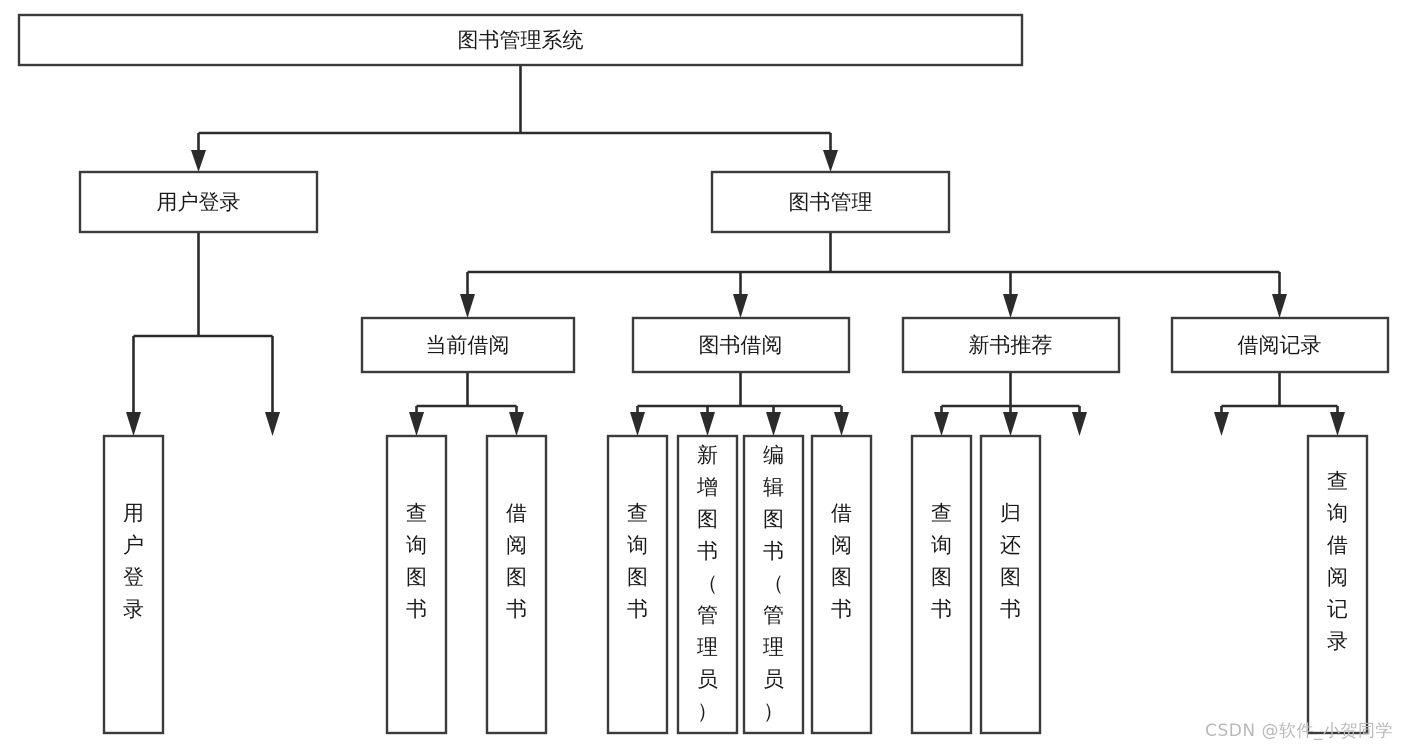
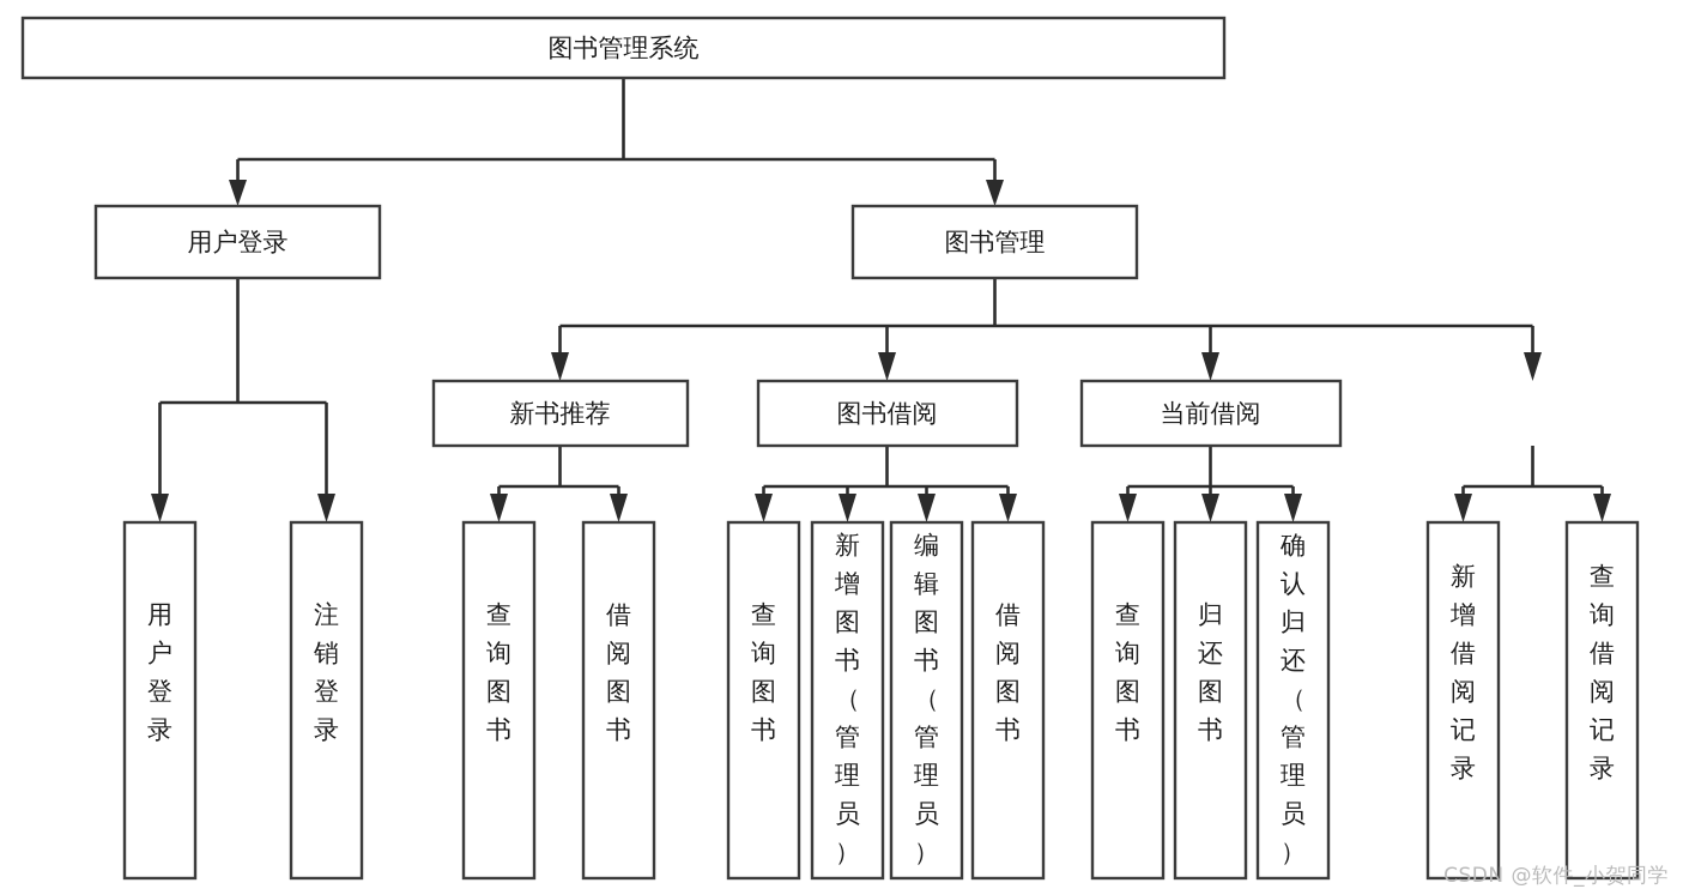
  图书管理系统
  用户登录
  图书管理
- 当前借阅
+ 新书推荐
  图书借阅
- 新书推荐
+ 当前借阅
- 借阅记录
  用户登录
+ 注销登录
  查询图书
  借阅图书
  查询图书
  新增图书（管理员）
  编辑图书（管理员）
  借阅图书
  查询图书
  归还图书
+ 确认归还（管理员）
+ 新增借阅记录
  查询借阅记录
  CSDN @软件_小贺同学
